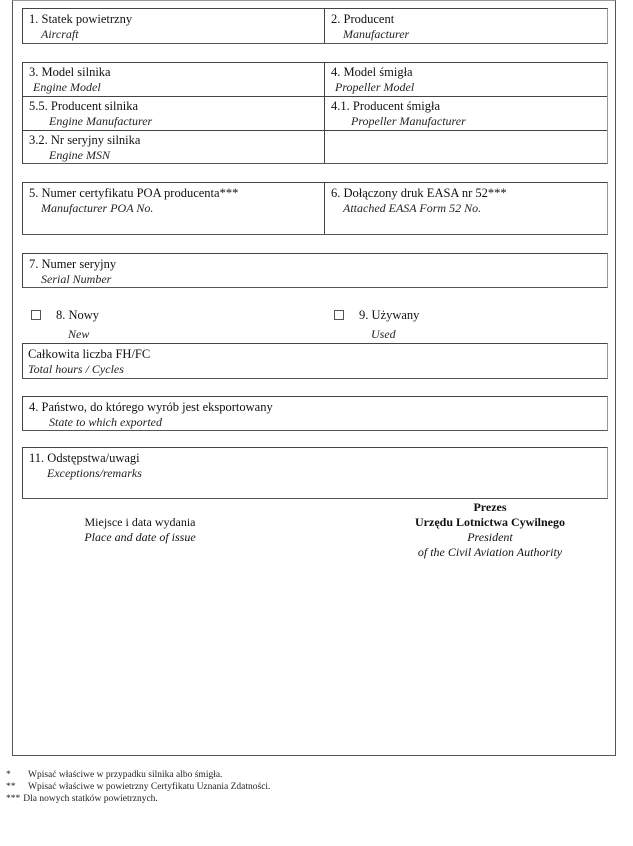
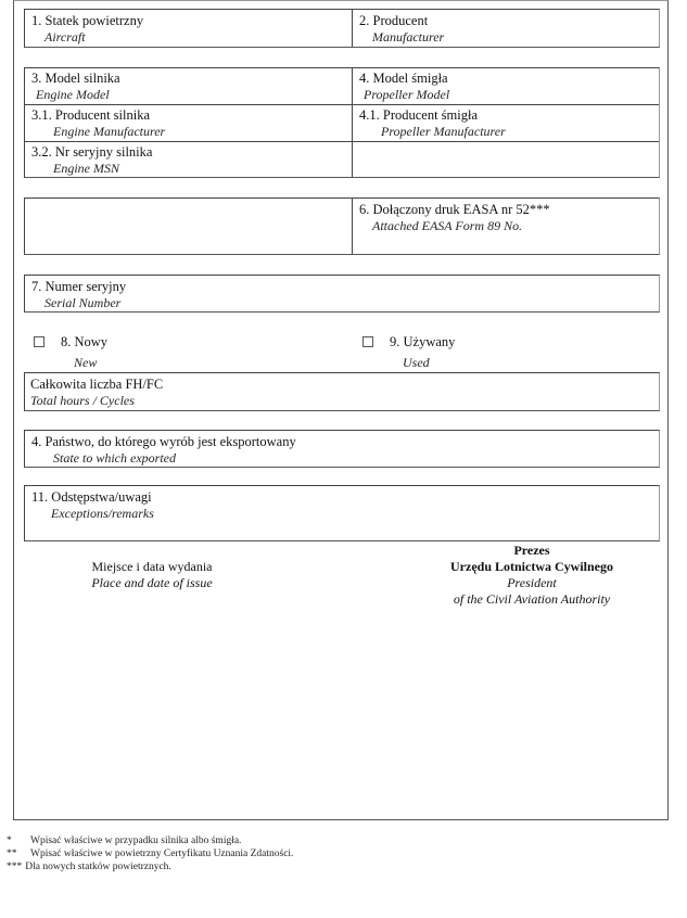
  1. Statek powietrzny
  Aircraft
  2. Producent
  Manufacturer
  3. Model silnika
  Engine Model
  4. Model śmigła
  Propeller Model
- 5.5. Producent silnika
+ 3.1. Producent silnika
  Engine Manufacturer
  4.1. Producent śmigła
  Propeller Manufacturer
  3.2. Nr seryjny silnika
  Engine MSN
- 5. Numer certyfikatu POA producenta***
- Manufacturer POA No.
  6. Dołączony druk EASA nr 52***
- Attached EASA Form 52 No.
+ Attached EASA Form 89 No.
  7. Numer seryjny
  Serial Number
  8. Nowy
  New
  9. Używany
  Used
  Całkowita liczba FH/FC
  Total hours / Cycles
  4. Państwo, do którego wyrób jest eksportowany
  State to which exported
  11. Odstępstwa/uwagi
  Exceptions/remarks
  Miejsce i data wydania
  Place and date of issue
  Prezes
  Urzędu Lotnictwa Cywilnego
  President
  of the Civil Aviation Authority
  * Wpisać właściwe w przypadku silnika albo śmigła.
  ** Wpisać właściwe w powietrzny Certyfikatu Uznania Zdatności.
  *** Dla nowych statków powietrznych.
